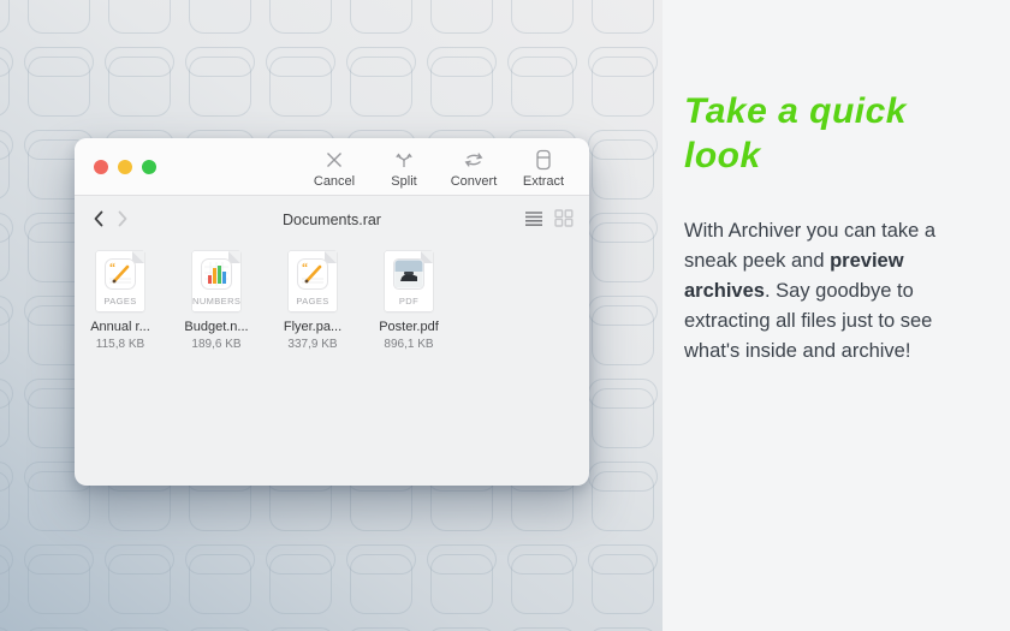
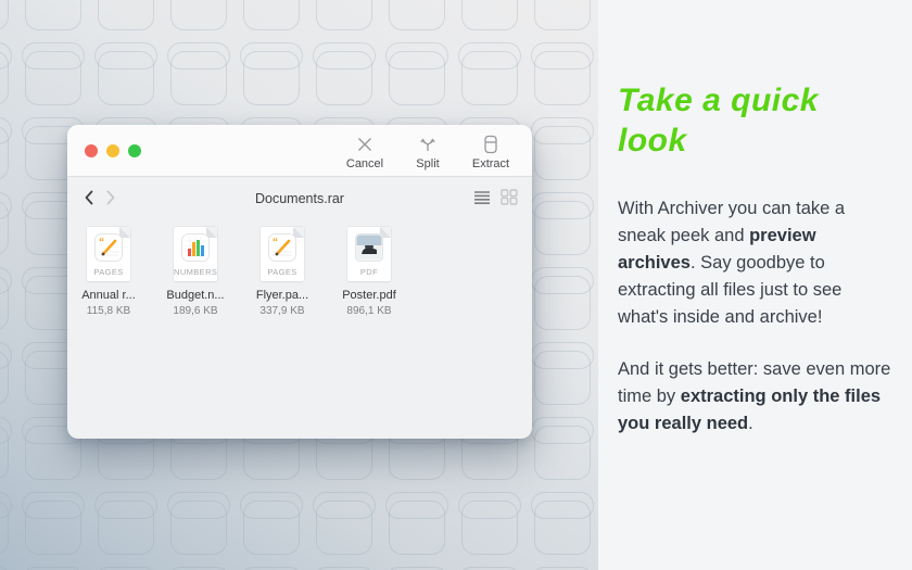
  Take a quick
  look
  With Archiver you can take a sneak peek and preview archives. Say goodbye to extracting all files just to see what's inside and archive!
+ And it gets better: save even more time by extracting only the files you really need.
  Cancel
  Split
- Convert
  Extract
  Documents.rar
  “
  PAGES
  Annual r...
  115,8 KB
  NUMBERS
  Budget.n...
  189,6 KB
  “
  PAGES
  Flyer.pa...
  337,9 KB
  PDF
  Poster.pdf
  896,1 KB
